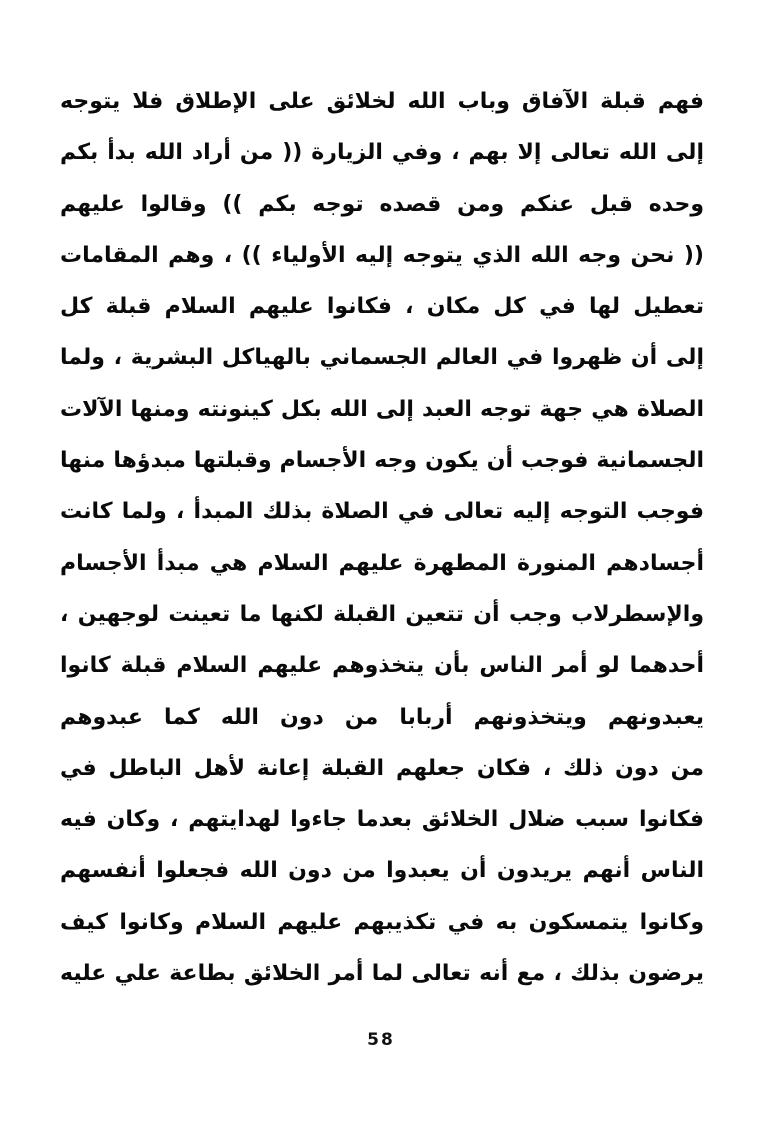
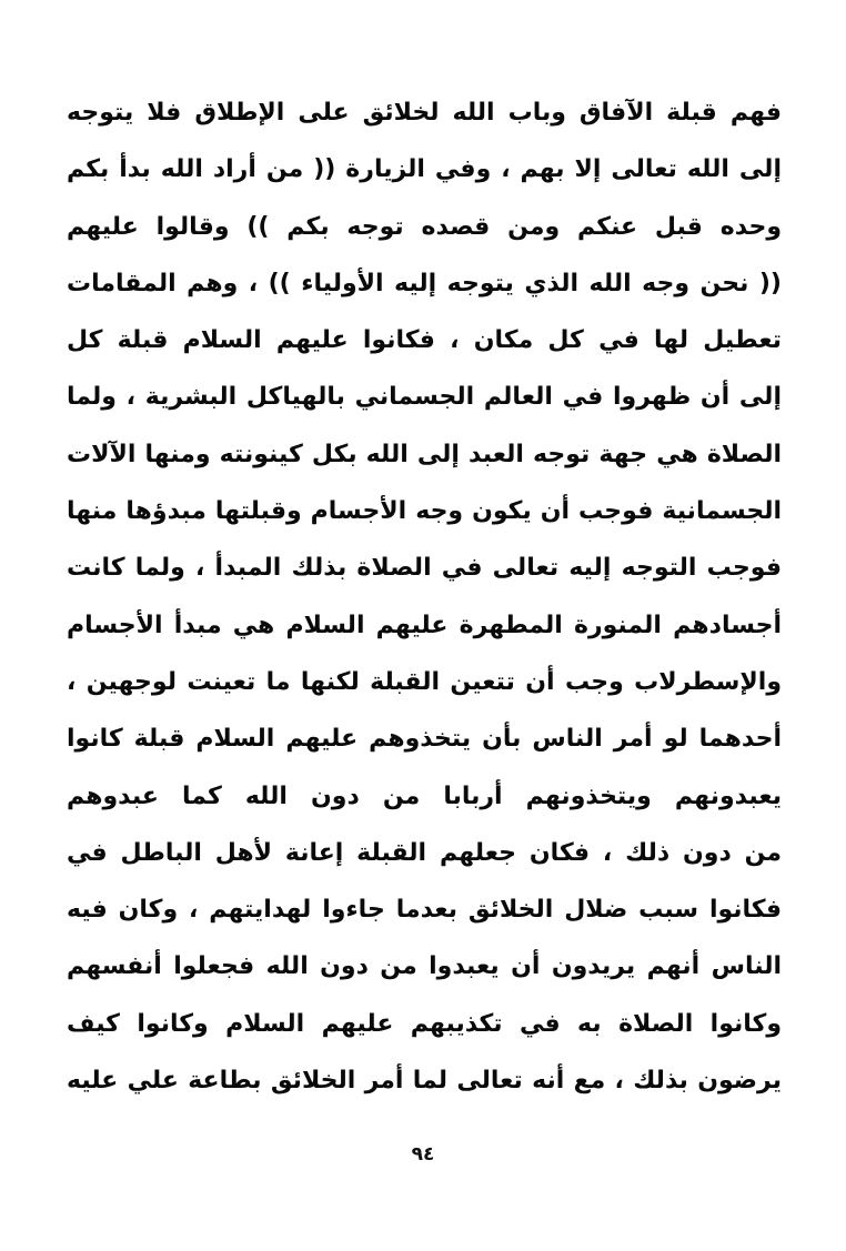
  فهم قبلة الآفاق وباب الله لخلائق على الإطلاق فلا يتوجه
  إلى الله تعالى إلا بهم ، وفي الزيارة (( من أراد الله بدأ بكم
  وحده قبل عنكم ومن قصده توجه بكم )) وقالوا عليهم
  (( نحن وجه الله الذي يتوجه إليه الأولياء )) ، وهم المقامات
  تعطيل لها في كل مكان ، فكانوا عليهم السلام قبلة كل
  إلى أن ظهروا في العالم الجسماني بالهياكل البشرية ، ولما
  الصلاة هي جهة توجه العبد إلى الله بكل كينونته ومنها الآلات
  الجسمانية فوجب أن يكون وجه الأجسام وقبلتها مبدؤها منها
  فوجب التوجه إليه تعالى في الصلاة بذلك المبدأ ، ولما كانت
  أجسادهم المنورة المطهرة عليهم السلام هي مبدأ الأجسام
  والإسطرلاب وجب أن تتعين القبلة لكنها ما تعينت لوجهين ،
  أحدهما لو أمر الناس بأن يتخذوهم عليهم السلام قبلة كانوا
  يعبدونهم ويتخذونهم أربابا من دون الله كما عبدوهم
  من دون ذلك ، فكان جعلهم القبلة إعانة لأهل الباطل في
  فكانوا سبب ضلال الخلائق بعدما جاءوا لهدايتهم ، وكان فيه
  الناس أنهم يريدون أن يعبدوا من دون الله فجعلوا أنفسهم
- وكانوا يتمسكون به في تكذيبهم عليهم السلام وكانوا كيف
+ وكانوا الصلاة به في تكذيبهم عليهم السلام وكانوا كيف
  يرضون بذلك ، مع أنه تعالى لما أمر الخلائق بطاعة علي عليه
- 58
+ ٩٤
